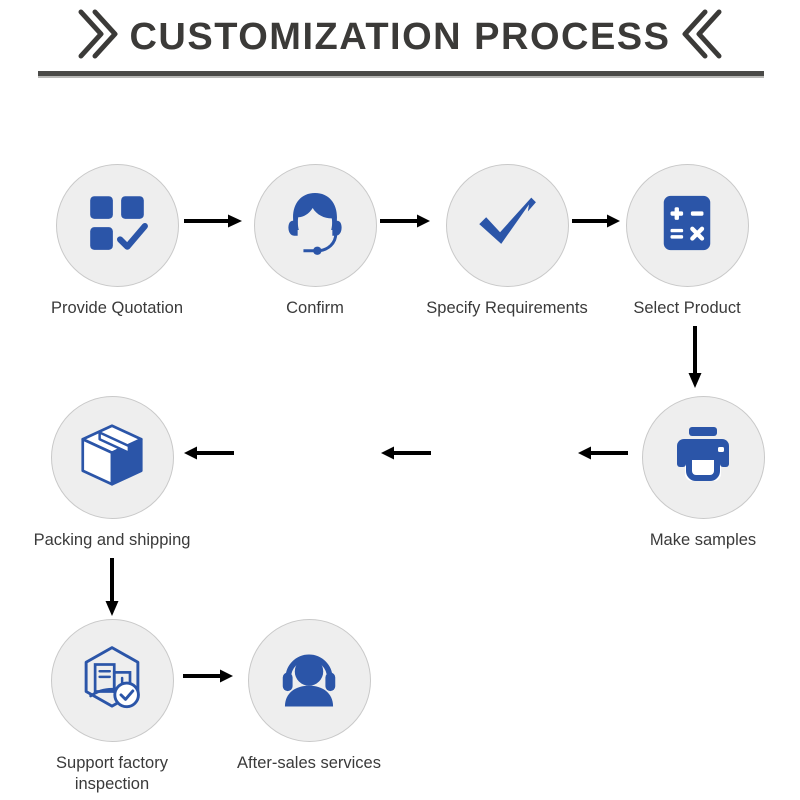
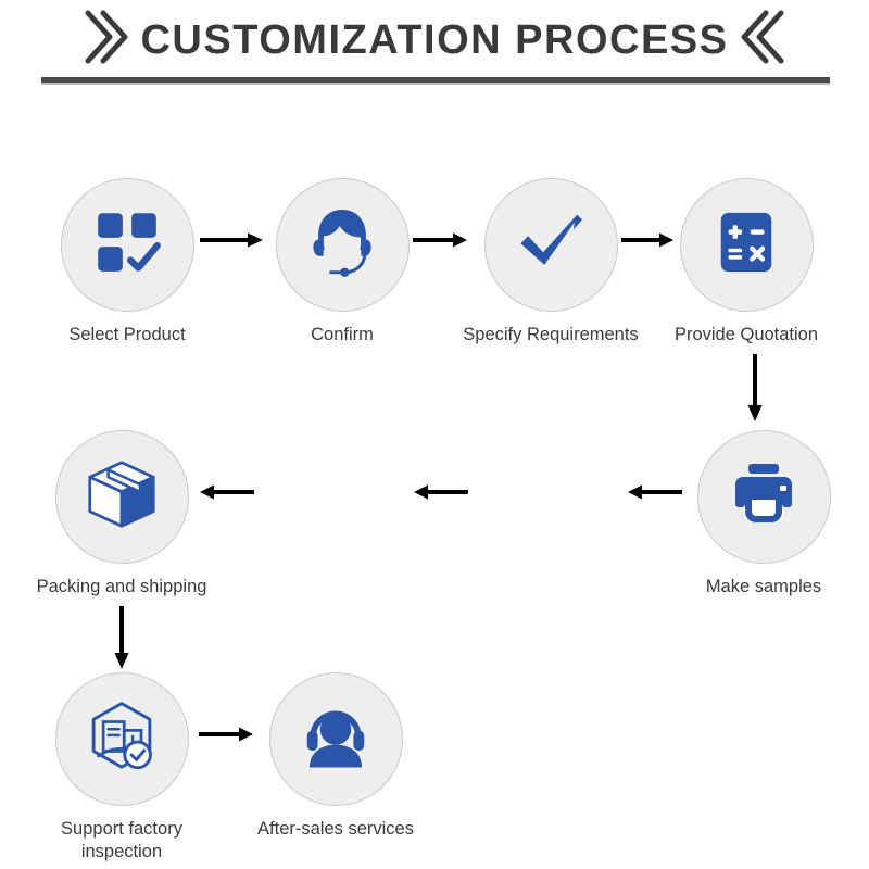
  CUSTOMIZATION PROCESS
- Provide Quotation
+ Select Product
  Confirm
  Specify Requirements
- Select Product
+ Provide Quotation
  Packing and shipping
  Make samples
  Support factory
  inspection
  After-sales services
